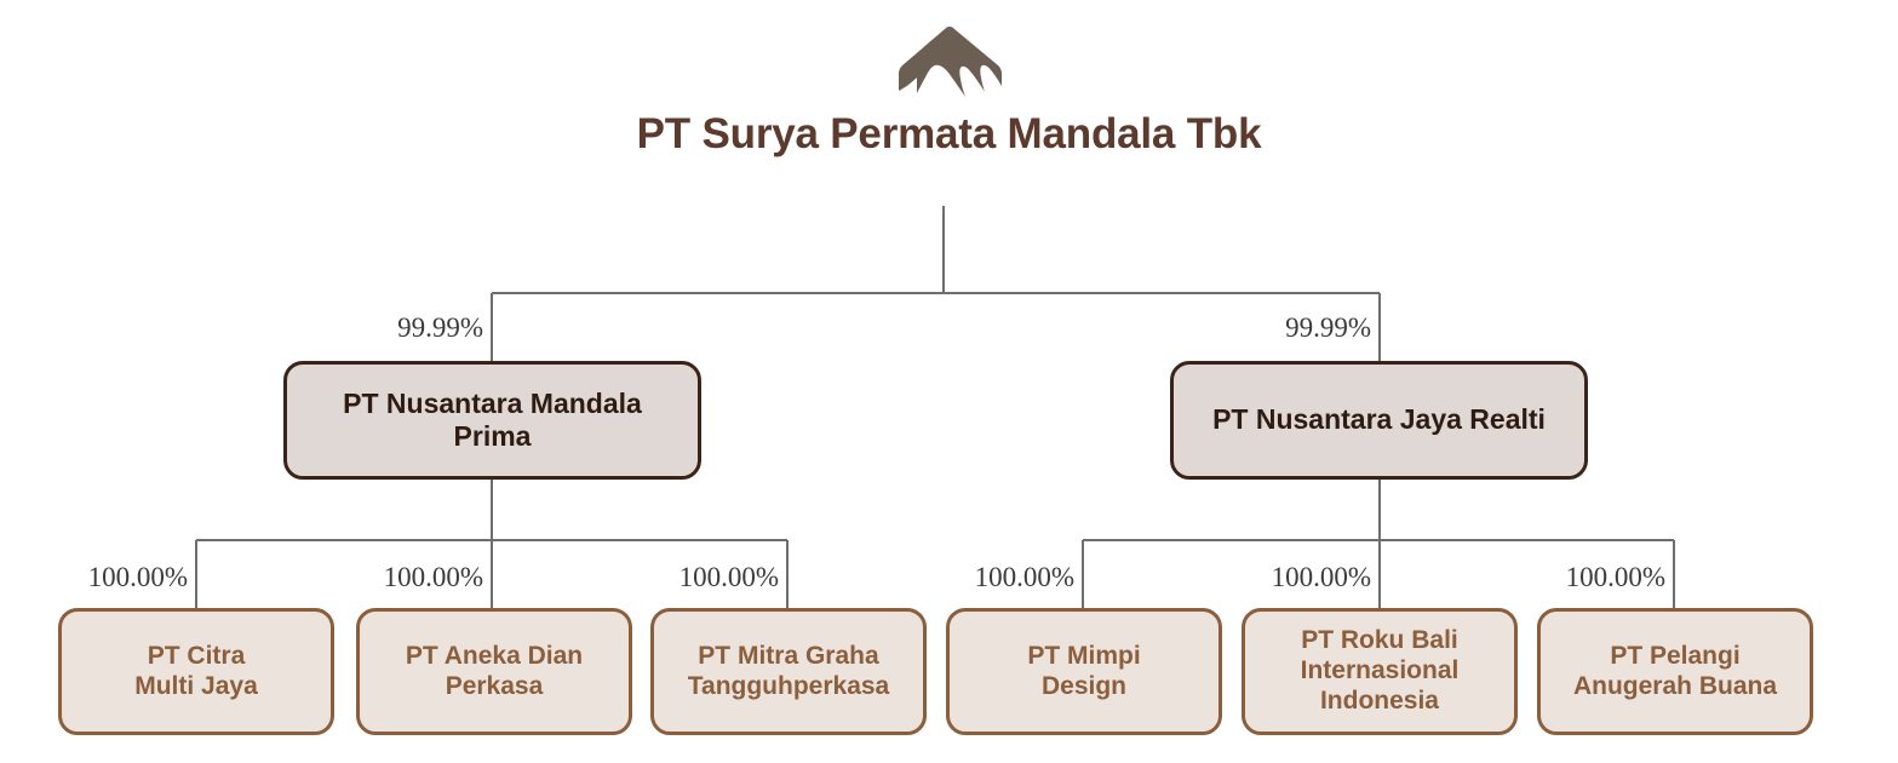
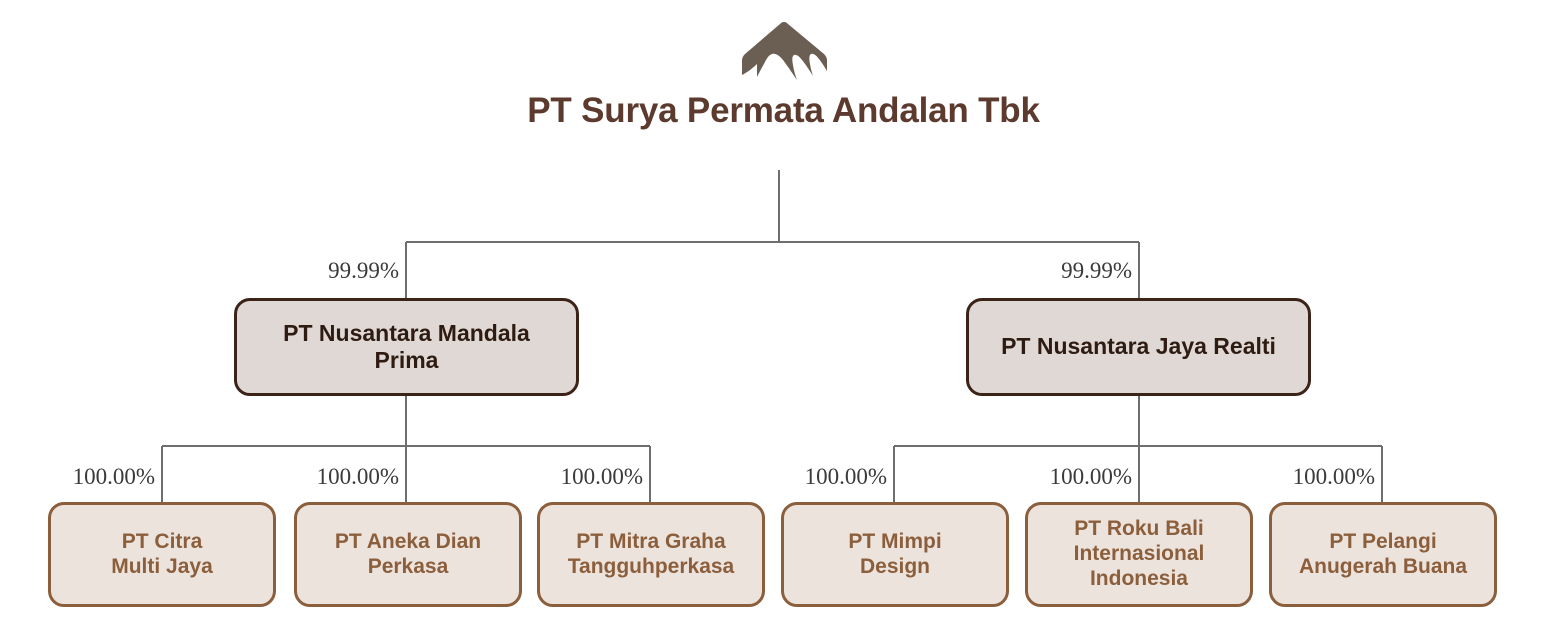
- PT Surya Permata Mandala Tbk
+ PT Surya Permata Andalan Tbk
  99.99%
  99.99%
  PT Nusantara Mandala
  Prima
  PT Nusantara Jaya Realti
  100.00%
  100.00%
  100.00%
  100.00%
  100.00%
  100.00%
  PT Citra
  Multi Jaya
  PT Aneka Dian
  Perkasa
  PT Mitra Graha
  Tangguhperkasa
  PT Mimpi
  Design
  PT Roku Bali
  Internasional
  Indonesia
  PT Pelangi
  Anugerah Buana
